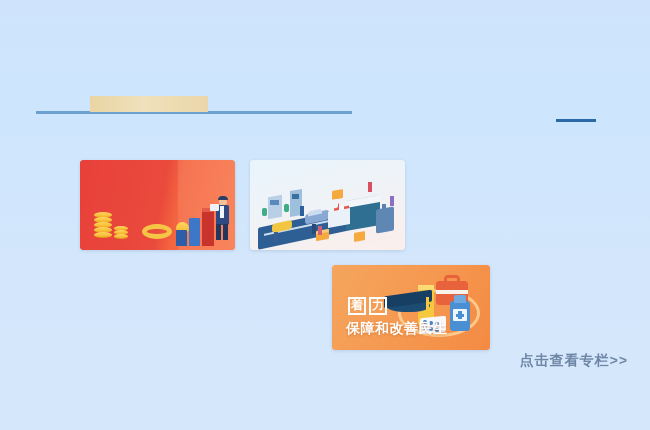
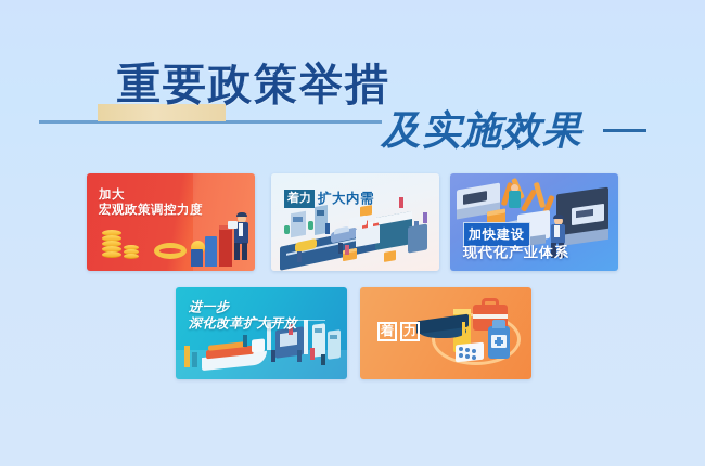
+ 重要政策举措
+ 及实施效果
+ 加大
+ 宏观政策调控力度
+ 着力
+ 扩大内需
+ 加快建设
+ 现代化产业体系
+ 进一步
+ 深化改革扩大开放
  着
  力
- 保障和改善民生
- 点击查看专栏>>
